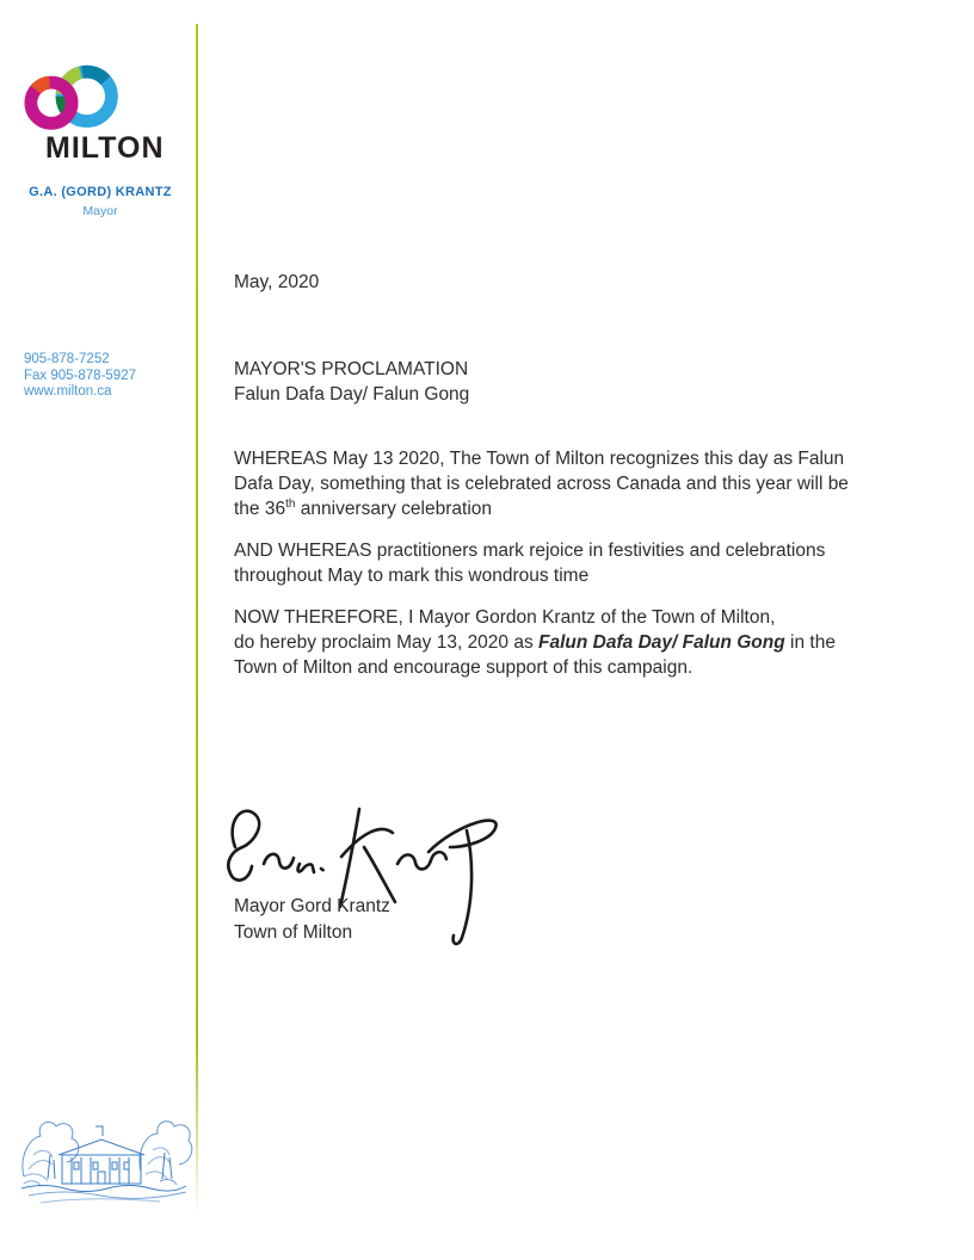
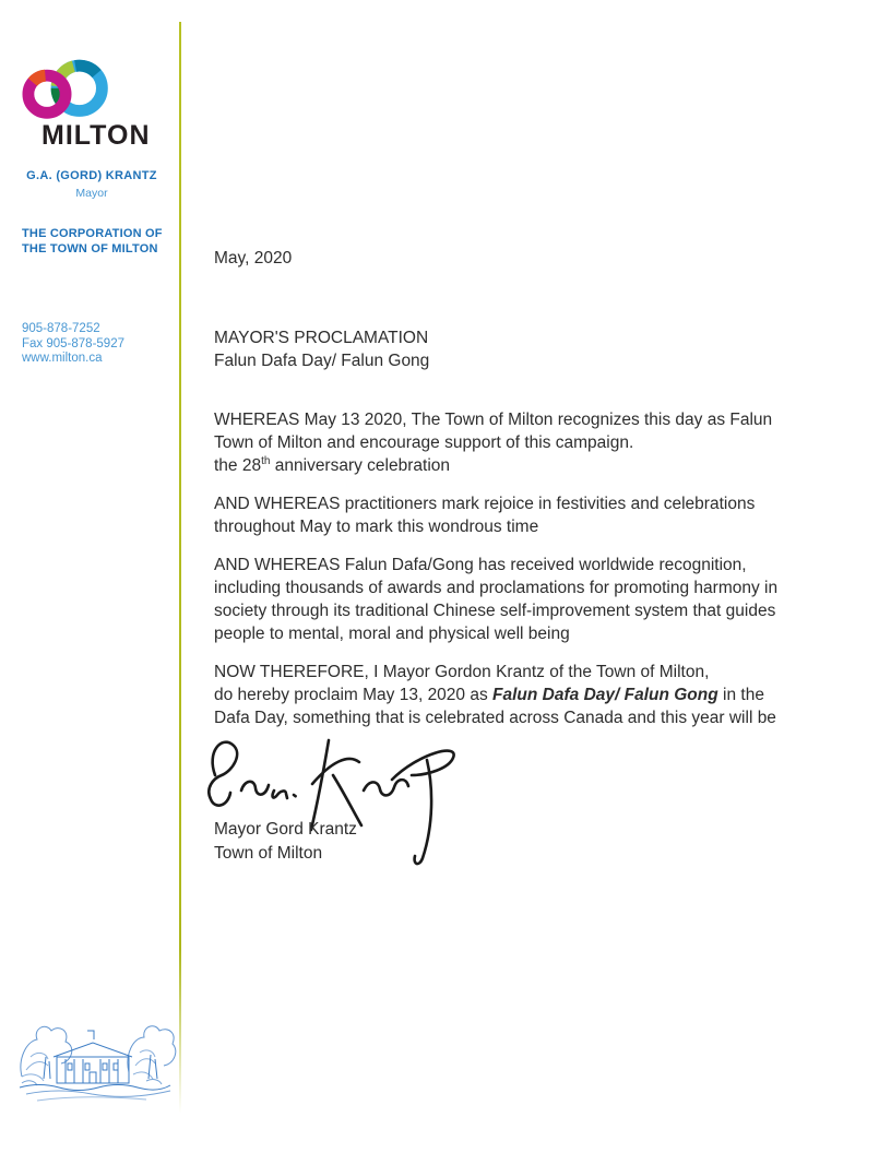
  MILTON
  G.A. (GORD) KRANTZ
  Mayor
+ THE CORPORATION OF
+ THE TOWN OF MILTON
  905-878-7252
  Fax 905-878-5927
  www.milton.ca
  May, 2020
  MAYOR'S PROCLAMATION
  Falun Dafa Day/ Falun Gong
  WHEREAS May 13 2020, The Town of Milton recognizes this day as Falun
- Dafa Day, something that is celebrated across Canada and this year will be
+ Town of Milton and encourage support of this campaign.
- the 36th anniversary celebration
+ the 28th anniversary celebration
  AND WHEREAS practitioners mark rejoice in festivities and celebrations
  throughout May to mark this wondrous time
+ AND WHEREAS Falun Dafa/Gong has received worldwide recognition,
+ including thousands of awards and proclamations for promoting harmony in
+ society through its traditional Chinese self-improvement system that guides
+ people to mental, moral and physical well being
  NOW THEREFORE, I Mayor Gordon Krantz of the Town of Milton,
  do hereby proclaim May 13, 2020 as Falun Dafa Day/ Falun Gong in the
- Town of Milton and encourage support of this campaign.
+ Dafa Day, something that is celebrated across Canada and this year will be
  Mayor Gord Krantz
  Town of Milton
